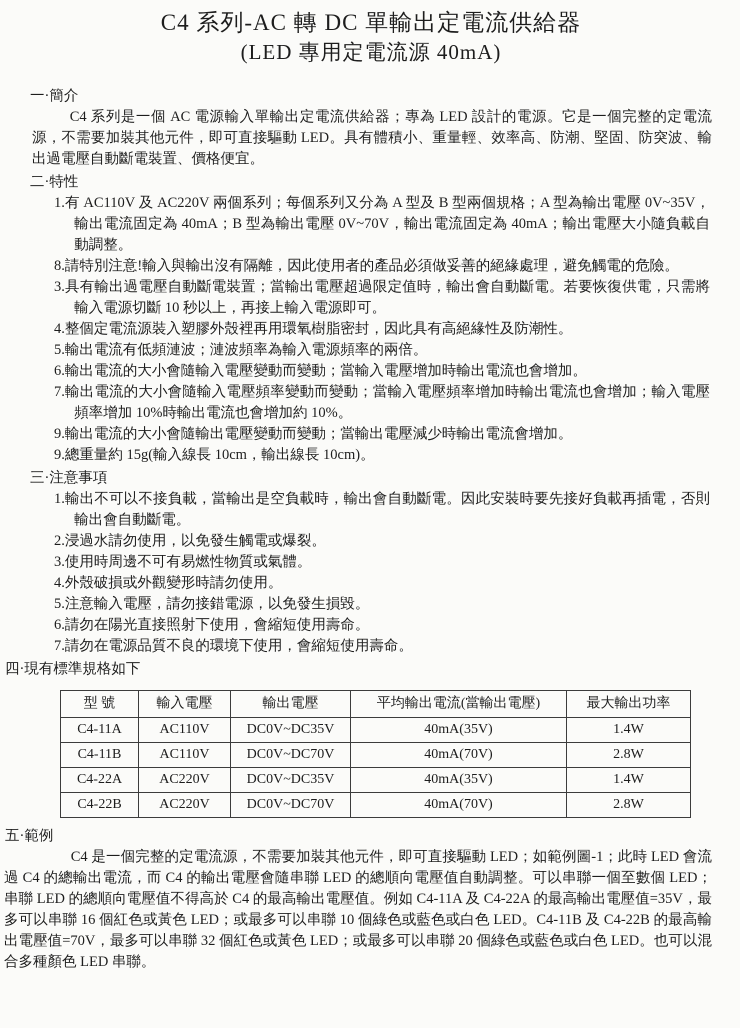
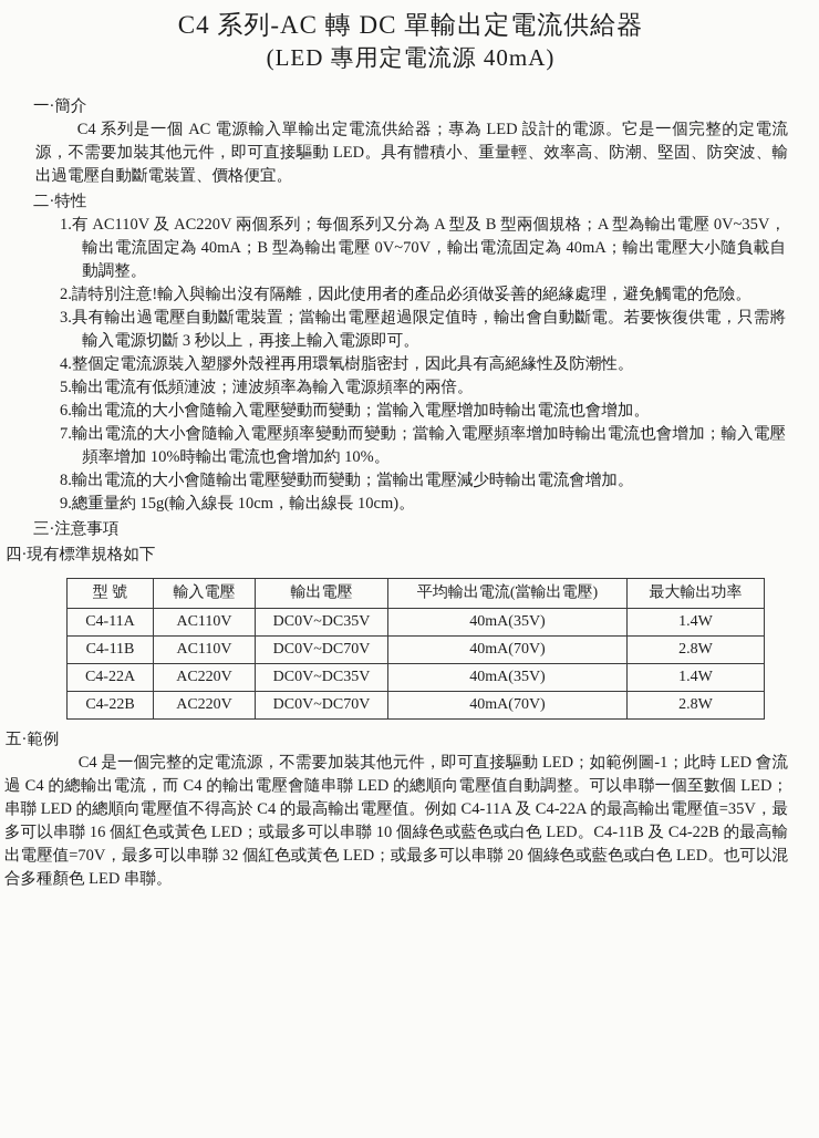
  C4 系列-AC 轉 DC 單輸出定電流供給器
  (LED 專用定電流源 40mA)
  一·簡介
  C4 系列是一個 AC 電源輸入單輸出定電流供給器；專為 LED 設計的電源。它是一個完整的定電流源，不需要加裝其他元件，即可直接驅動 LED。具有體積小、重量輕、效率高、防潮、堅固、防突波、輸出過電壓自動斷電裝置、價格便宜。
  二·特性
  1.有 AC110V 及 AC220V 兩個系列；每個系列又分為 A 型及 B 型兩個規格；A 型為輸出電壓 0V~35V，輸出電流固定為 40mA；B 型為輸出電壓 0V~70V，輸出電流固定為 40mA；輸出電壓大小隨負載自動調整。
- 8.請特別注意!輸入與輸出沒有隔離，因此使用者的產品必須做妥善的絕緣處理，避免觸電的危險。
+ 2.請特別注意!輸入與輸出沒有隔離，因此使用者的產品必須做妥善的絕緣處理，避免觸電的危險。
- 3.具有輸出過電壓自動斷電裝置；當輸出電壓超過限定值時，輸出會自動斷電。若要恢復供電，只需將輸入電源切斷 10 秒以上，再接上輸入電源即可。
+ 3.具有輸出過電壓自動斷電裝置；當輸出電壓超過限定值時，輸出會自動斷電。若要恢復供電，只需將輸入電源切斷 3 秒以上，再接上輸入電源即可。
  4.整個定電流源裝入塑膠外殼裡再用環氧樹脂密封，因此具有高絕緣性及防潮性。
  5.輸出電流有低頻漣波；漣波頻率為輸入電源頻率的兩倍。
  6.輸出電流的大小會隨輸入電壓變動而變動；當輸入電壓增加時輸出電流也會增加。
  7.輸出電流的大小會隨輸入電壓頻率變動而變動；當輸入電壓頻率增加時輸出電流也會增加；輸入電壓頻率增加 10%時輸出電流也會增加約 10%。
- 9.輸出電流的大小會隨輸出電壓變動而變動；當輸出電壓減少時輸出電流會增加。
+ 8.輸出電流的大小會隨輸出電壓變動而變動；當輸出電壓減少時輸出電流會增加。
  9.總重量約 15g(輸入線長 10cm，輸出線長 10cm)。
  三·注意事項
- 1.輸出不可以不接負載，當輸出是空負載時，輸出會自動斷電。因此安裝時要先接好負載再插電，否則輸出會自動斷電。
- 2.浸過水請勿使用，以免發生觸電或爆裂。
- 3.使用時周邊不可有易燃性物質或氣體。
- 4.外殼破損或外觀變形時請勿使用。
- 5.注意輸入電壓，請勿接錯電源，以免發生損毀。
- 6.請勿在陽光直接照射下使用，會縮短使用壽命。
- 7.請勿在電源品質不良的環境下使用，會縮短使用壽命。
  四·現有標準規格如下
  型 號	輸入電壓	輸出電壓	平均輸出電流(當輸出電壓)	最大輸出功率
  C4-11A	AC110V	DC0V~DC35V	40mA(35V)	1.4W
  C4-11B	AC110V	DC0V~DC70V	40mA(70V)	2.8W
  C4-22A	AC220V	DC0V~DC35V	40mA(35V)	1.4W
  C4-22B	AC220V	DC0V~DC70V	40mA(70V)	2.8W
  五·範例
  C4 是一個完整的定電流源，不需要加裝其他元件，即可直接驅動 LED；如範例圖-1；此時 LED 會流過 C4 的總輸出電流，而 C4 的輸出電壓會隨串聯 LED 的總順向電壓值自動調整。可以串聯一個至數個 LED；串聯 LED 的總順向電壓值不得高於 C4 的最高輸出電壓值。例如 C4-11A 及 C4-22A 的最高輸出電壓值=35V，最多可以串聯 16 個紅色或黃色 LED；或最多可以串聯 10 個綠色或藍色或白色 LED。C4-11B 及 C4-22B 的最高輸出電壓值=70V，最多可以串聯 32 個紅色或黃色 LED；或最多可以串聯 20 個綠色或藍色或白色 LED。也可以混合多種顏色 LED 串聯。
